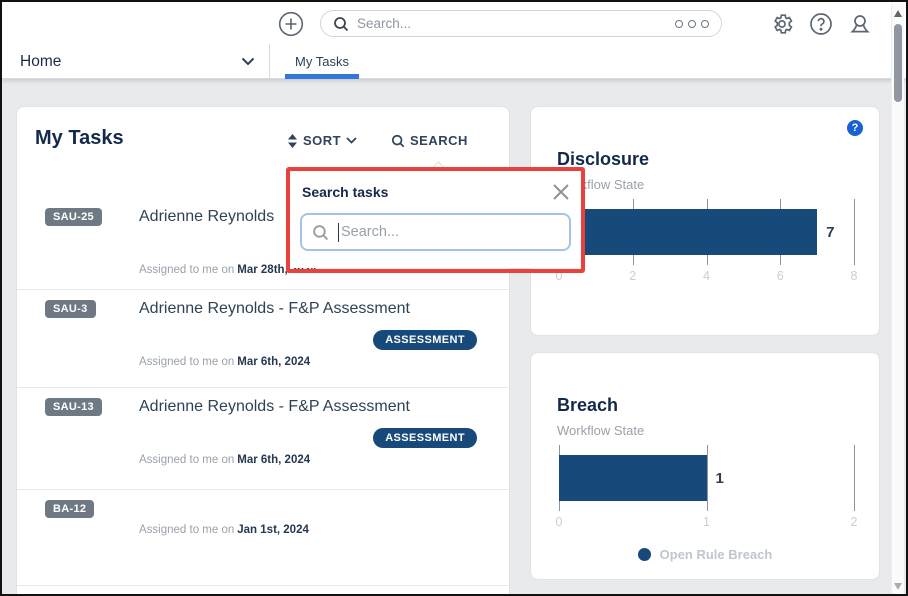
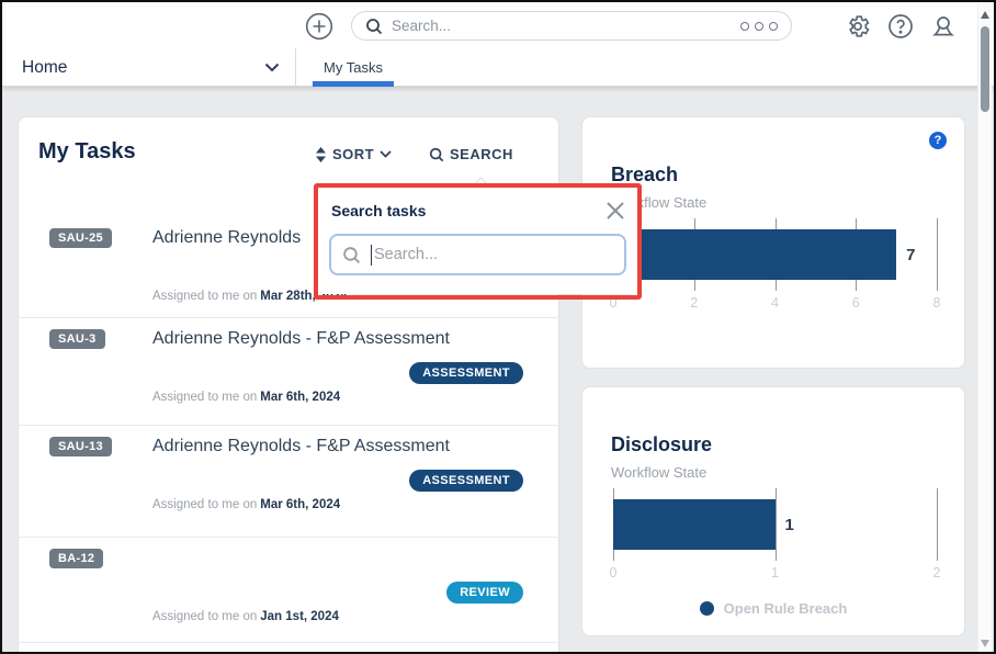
  Search...
  Home
  My Tasks
  My Tasks
  SORT
  SEARCH
  SAU-25
  Adrienne Reynolds
  Assigned to me on Mar 28th, 2024
  SAU-3
  Adrienne Reynolds - F&P Assessment
  ASSESSMENT
  Assigned to me on Mar 6th, 2024
  SAU-13
  Adrienne Reynolds - F&P Assessment
  ASSESSMENT
  Assigned to me on Mar 6th, 2024
  BA-12
+ REVIEW
  Assigned to me on Jan 1st, 2024
  ?
- Disclosure
+ Breach
  kflow State
  7
  0
  2
  4
  6
  8
- Breach
+ Disclosure
  Workflow State
  1
  0
  1
  2
  Open Rule Breach
  Search tasks
  Search...
